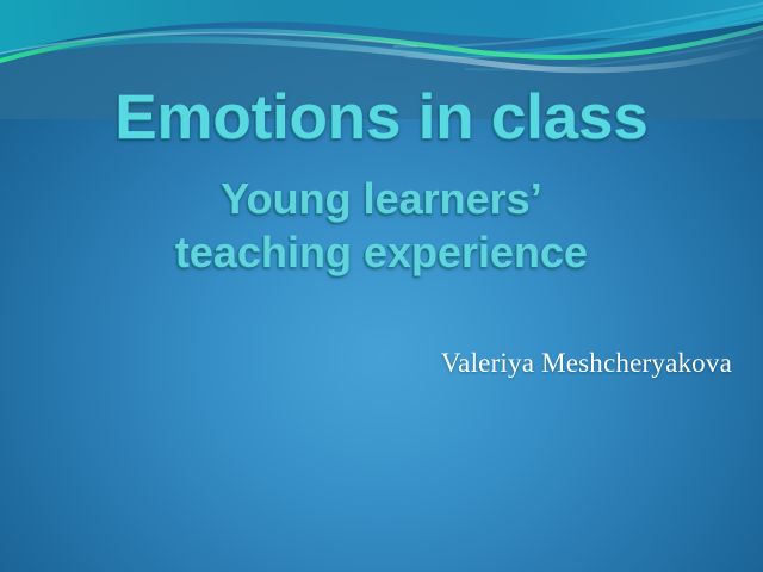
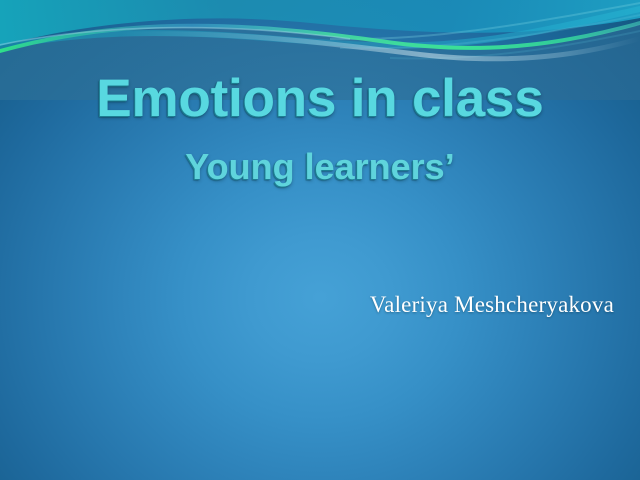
  Emotions in class
  Young learners’
- teaching experience
  Valeriya Meshcheryakova
